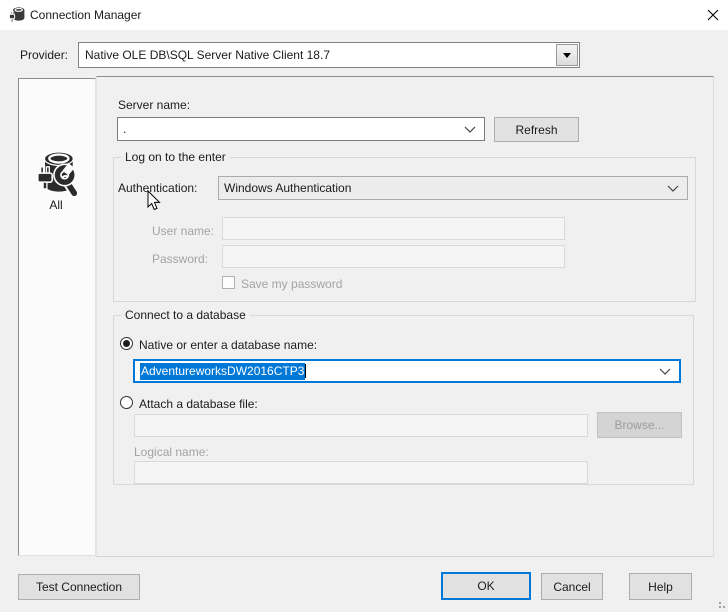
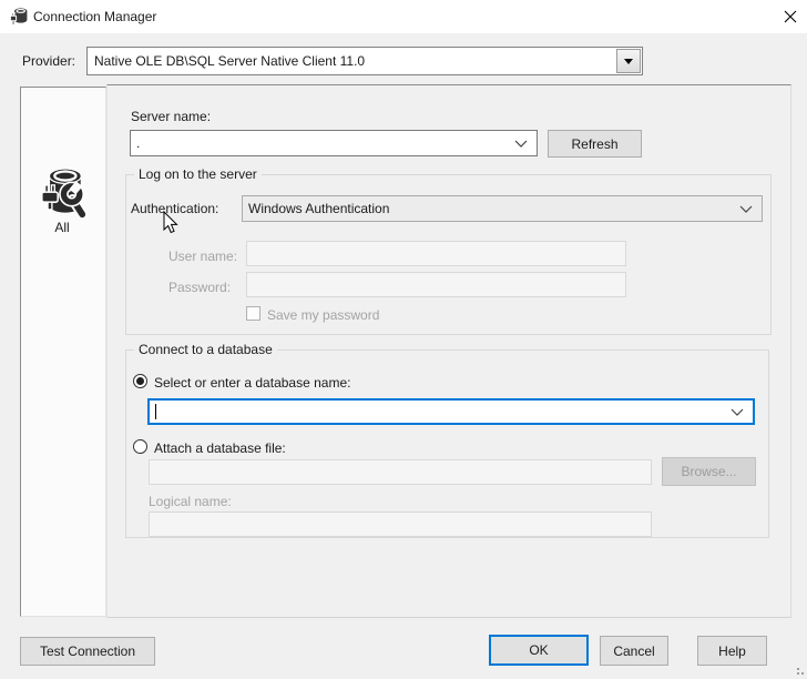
  Connection Manager
  Provider:
- Native OLE DB\SQL Server Native Client 18.7
+ Native OLE DB\SQL Server Native Client 11.0
  All
  Server name:
  .
  Refresh
- Log on to the enter
+ Log on to the server
  Authentication:
  Windows Authentication
  User name:
  Password:
  Save my password
  Connect to a database
- Native or enter a database name:
+ Select or enter a database name:
- AdventureworksDW2016CTP3
  Attach a database file:
  Browse...
  Logical name:
  Test Connection
  OK
  Cancel
  Help
